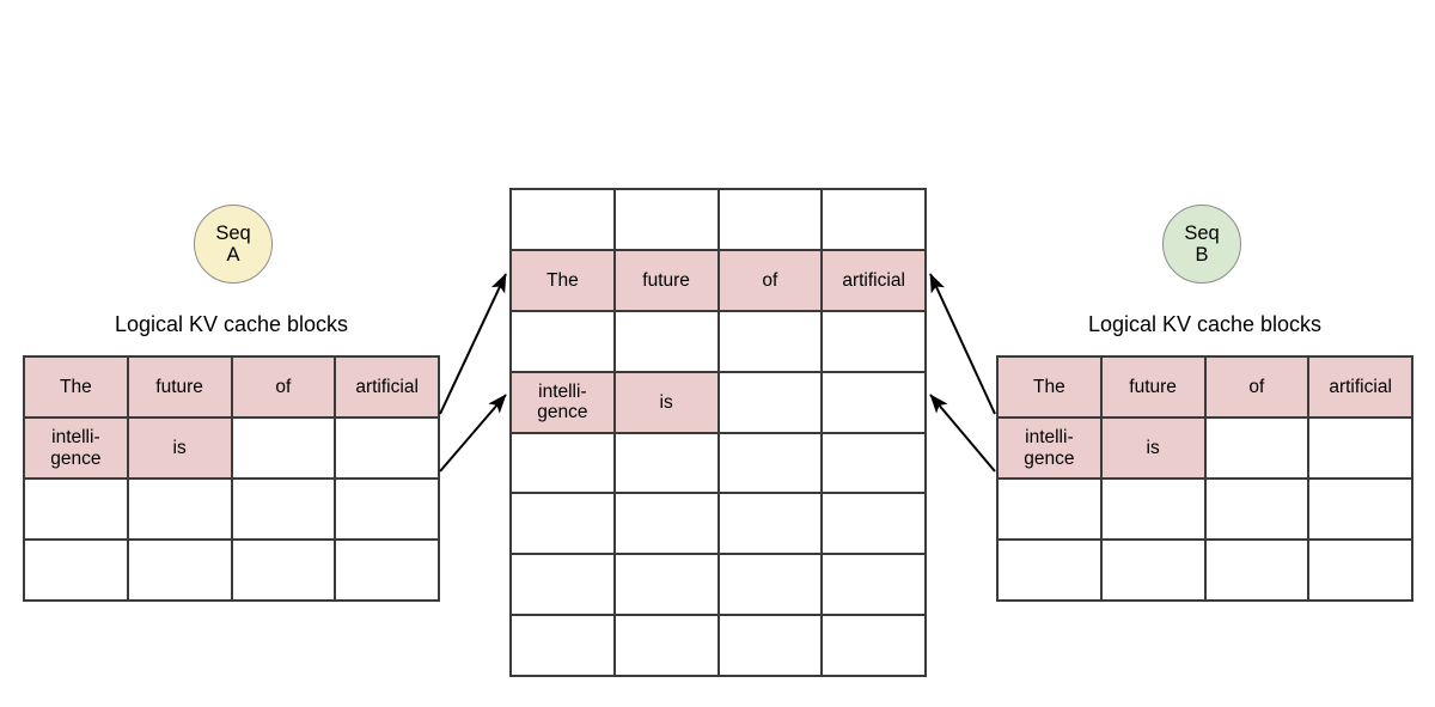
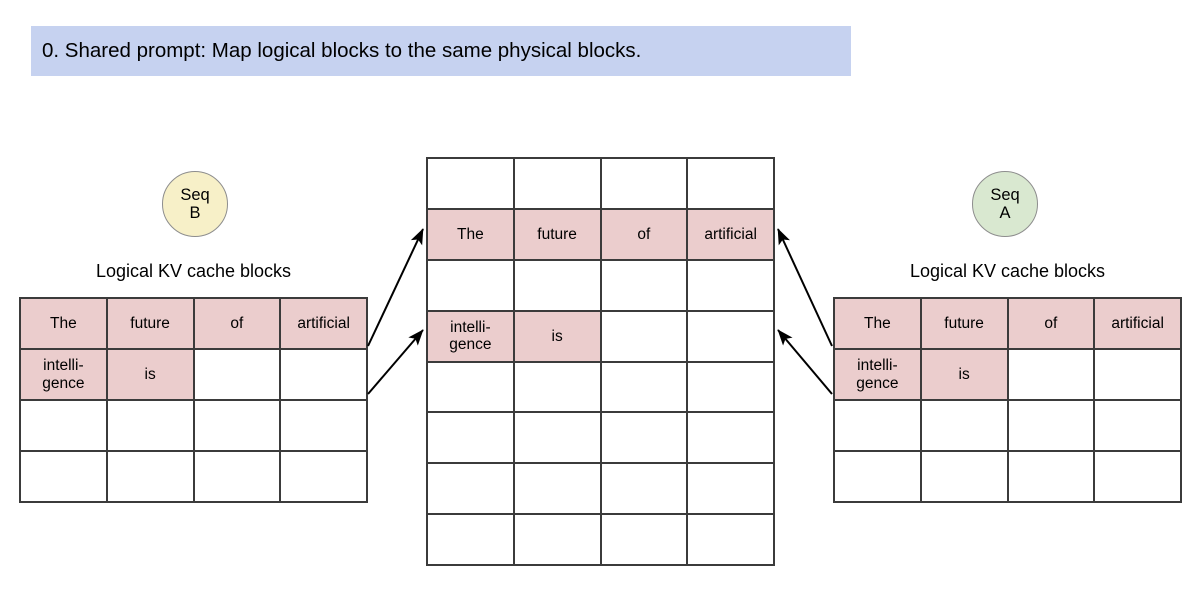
+ 0. Shared prompt: Map logical blocks to the same physical blocks.
  Seq
- A
+ B
  Seq
- B
+ A
  Logical KV cache blocks
  Logical KV cache blocks
  The
  future
  of
  artificial
  intelli-
  gence
  is
  The
  future
  of
  artificial
  intelli-
  gence
  is
  The
  future
  of
  artificial
  intelli-
  gence
  is
